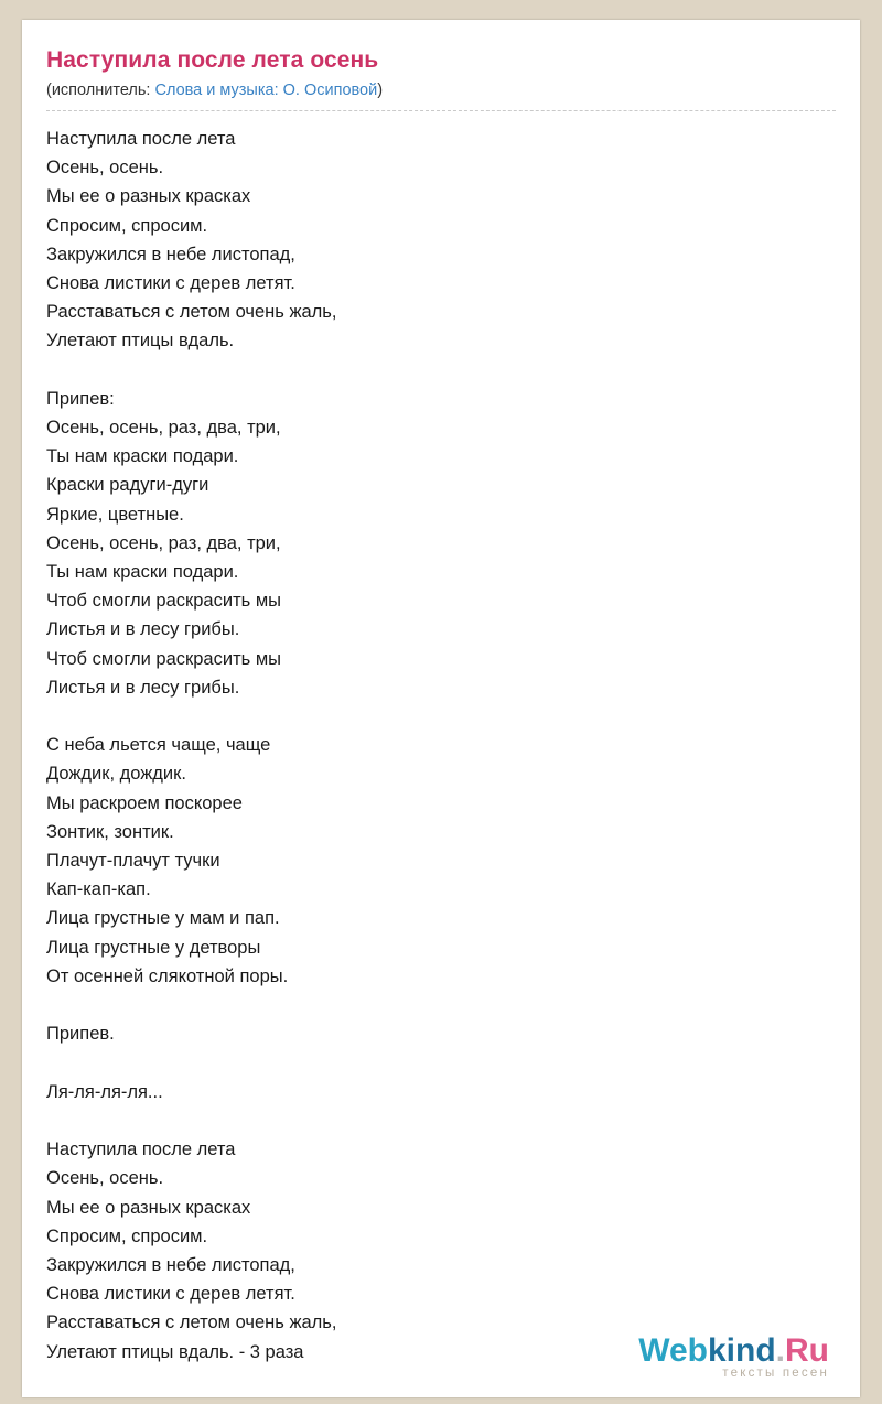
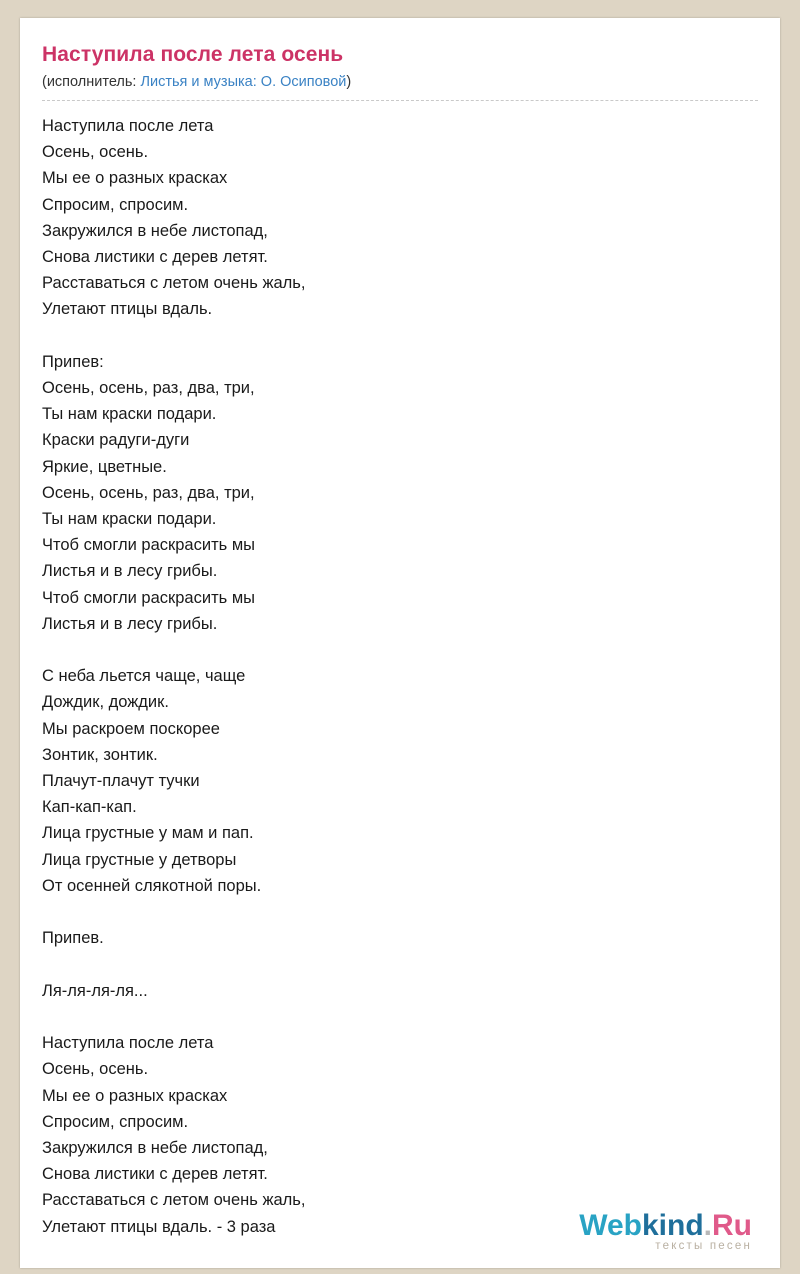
  Наступила после лета осень
- (исполнитель: Слова и музыка: О. Осиповой)
+ (исполнитель: Листья и музыка: О. Осиповой)
  Наступила после лета
  Осень, осень.
  Мы ее о разных красках
  Спросим, спросим.
  Закружился в небе листопад,
  Снова листики с дерев летят.
  Расставаться с летом очень жаль,
  Улетают птицы вдаль.
  Припев:
  Осень, осень, раз, два, три,
  Ты нам краски подари.
  Краски радуги-дуги
  Яркие, цветные.
  Осень, осень, раз, два, три,
  Ты нам краски подари.
  Чтоб смогли раскрасить мы
  Листья и в лесу грибы.
  Чтоб смогли раскрасить мы
  Листья и в лесу грибы.
  С неба льется чаще, чаще
  Дождик, дождик.
  Мы раскроем поскорее
  Зонтик, зонтик.
  Плачут-плачут тучки
  Кап-кап-кап.
  Лица грустные у мам и пап.
  Лица грустные у детворы
  От осенней слякотной поры.
  Припев.
  Ля-ля-ля-ля...
  Наступила после лета
  Осень, осень.
  Мы ее о разных красках
  Спросим, спросим.
  Закружился в небе листопад,
  Снова листики с дерев летят.
  Расставаться с летом очень жаль,
  Улетают птицы вдаль. - 3 раза
  Webkind.Ru
  тексты песен
